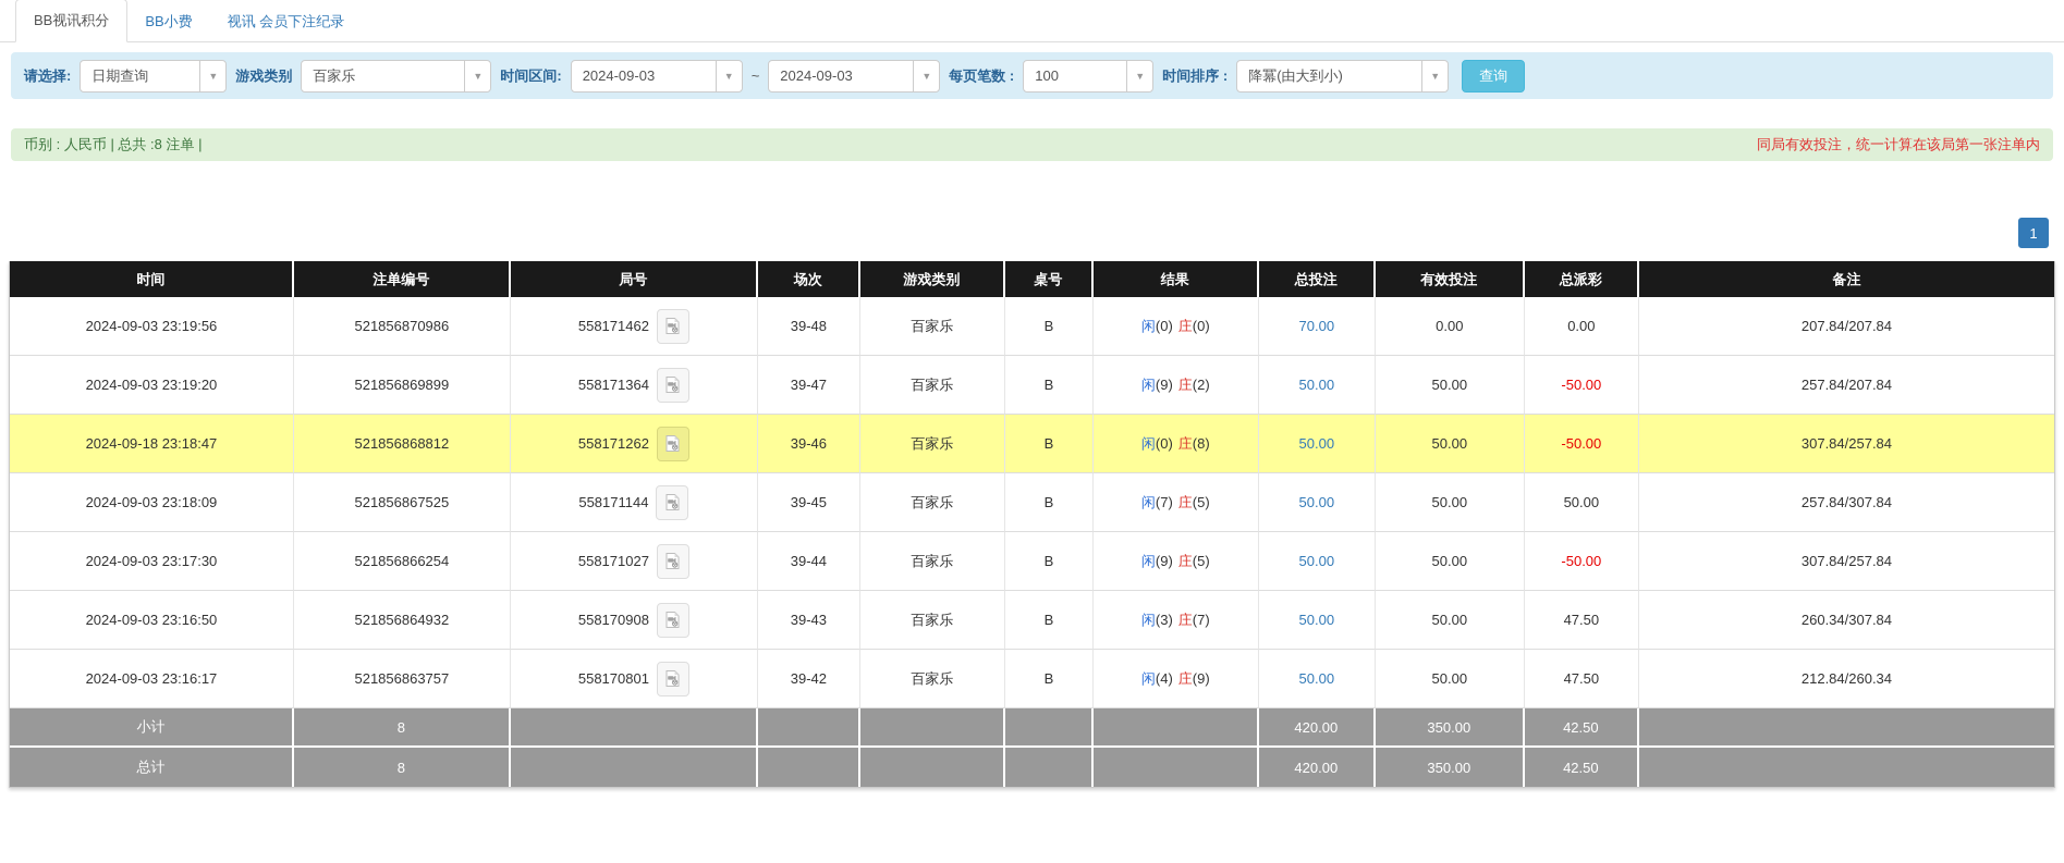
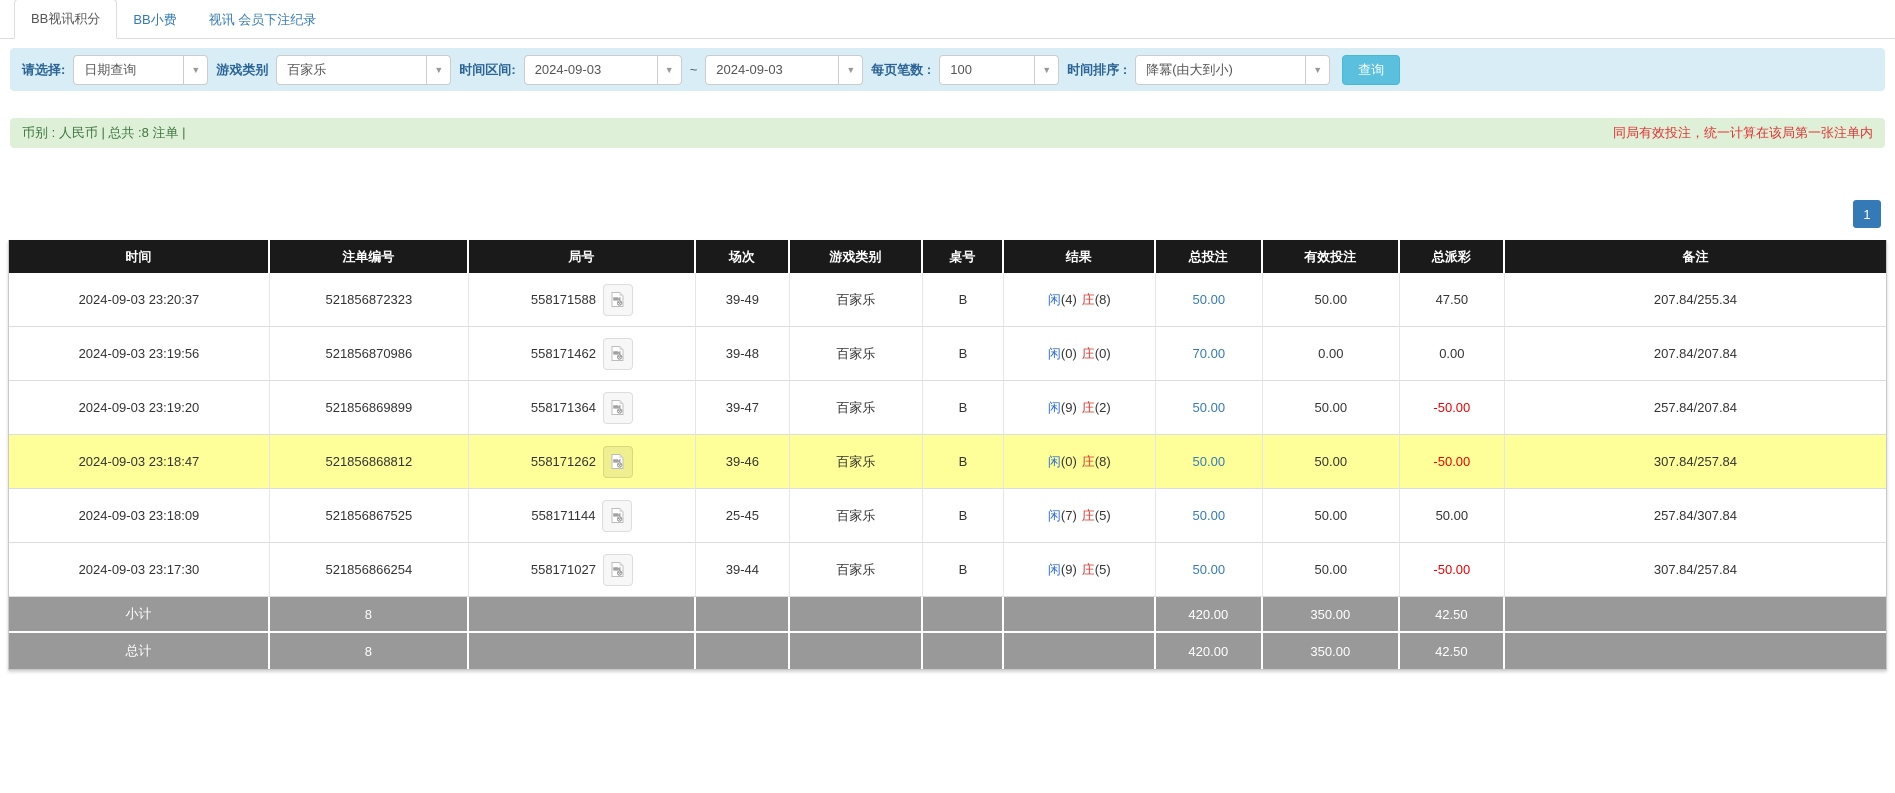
  BB视讯积分
  BB小费
  视讯 会员下注纪录
  请选择:
  日期查询
  ▼
  游戏类别
  百家乐
  ▼
  时间区间:
  2024-09-03
  ▼
  ~
  2024-09-03
  ▼
  每页笔数 :
  100
  ▼
  时间排序 :
  降冪(由大到小)
  ▼
  查询
  币别 : 人民币 | 总共 :8 注单 |
  同局有效投注，统一计算在该局第一张注单内
  1
  时间	注单编号	局号	场次	游戏类别	桌号	结果	总投注	有效投注	总派彩	备注
+ 2024-09-03 23:20:37	521856872323	558171588	39-49	百家乐	B	闲(4) 庄(8)	50.00	50.00	47.50	207.84/255.34
  2024-09-03 23:19:56	521856870986	558171462	39-48	百家乐	B	闲(0) 庄(0)	70.00	0.00	0.00	207.84/207.84
  2024-09-03 23:19:20	521856869899	558171364	39-47	百家乐	B	闲(9) 庄(2)	50.00	50.00	-50.00	257.84/207.84
- 2024-09-18 23:18:47	521856868812	558171262	39-46	百家乐	B	闲(0) 庄(8)	50.00	50.00	-50.00	307.84/257.84
+ 2024-09-03 23:18:47	521856868812	558171262	39-46	百家乐	B	闲(0) 庄(8)	50.00	50.00	-50.00	307.84/257.84
- 2024-09-03 23:18:09	521856867525	558171144	39-45	百家乐	B	闲(7) 庄(5)	50.00	50.00	50.00	257.84/307.84
+ 2024-09-03 23:18:09	521856867525	558171144	25-45	百家乐	B	闲(7) 庄(5)	50.00	50.00	50.00	257.84/307.84
  2024-09-03 23:17:30	521856866254	558171027	39-44	百家乐	B	闲(9) 庄(5)	50.00	50.00	-50.00	307.84/257.84
- 2024-09-03 23:16:50	521856864932	558170908	39-43	百家乐	B	闲(3) 庄(7)	50.00	50.00	47.50	260.34/307.84
- 2024-09-03 23:16:17	521856863757	558170801	39-42	百家乐	B	闲(4) 庄(9)	50.00	50.00	47.50	212.84/260.34
  小计	8						420.00	350.00	42.50
  总计	8						420.00	350.00	42.50
